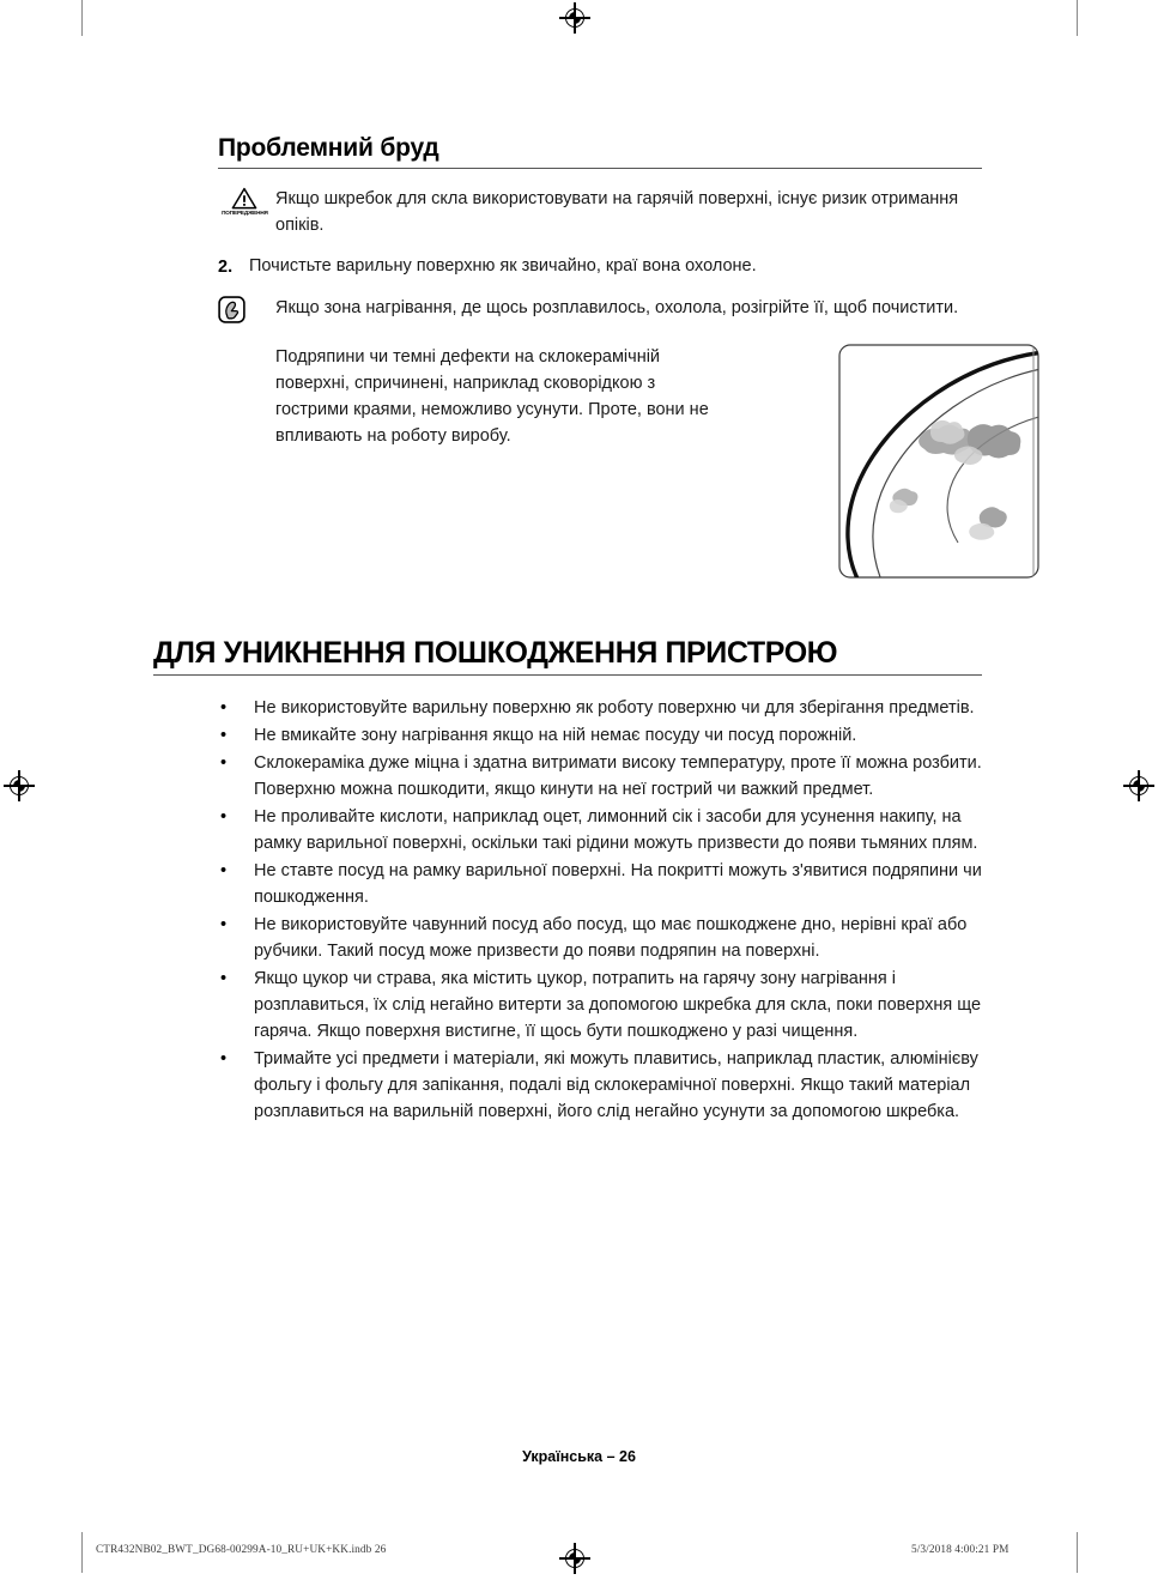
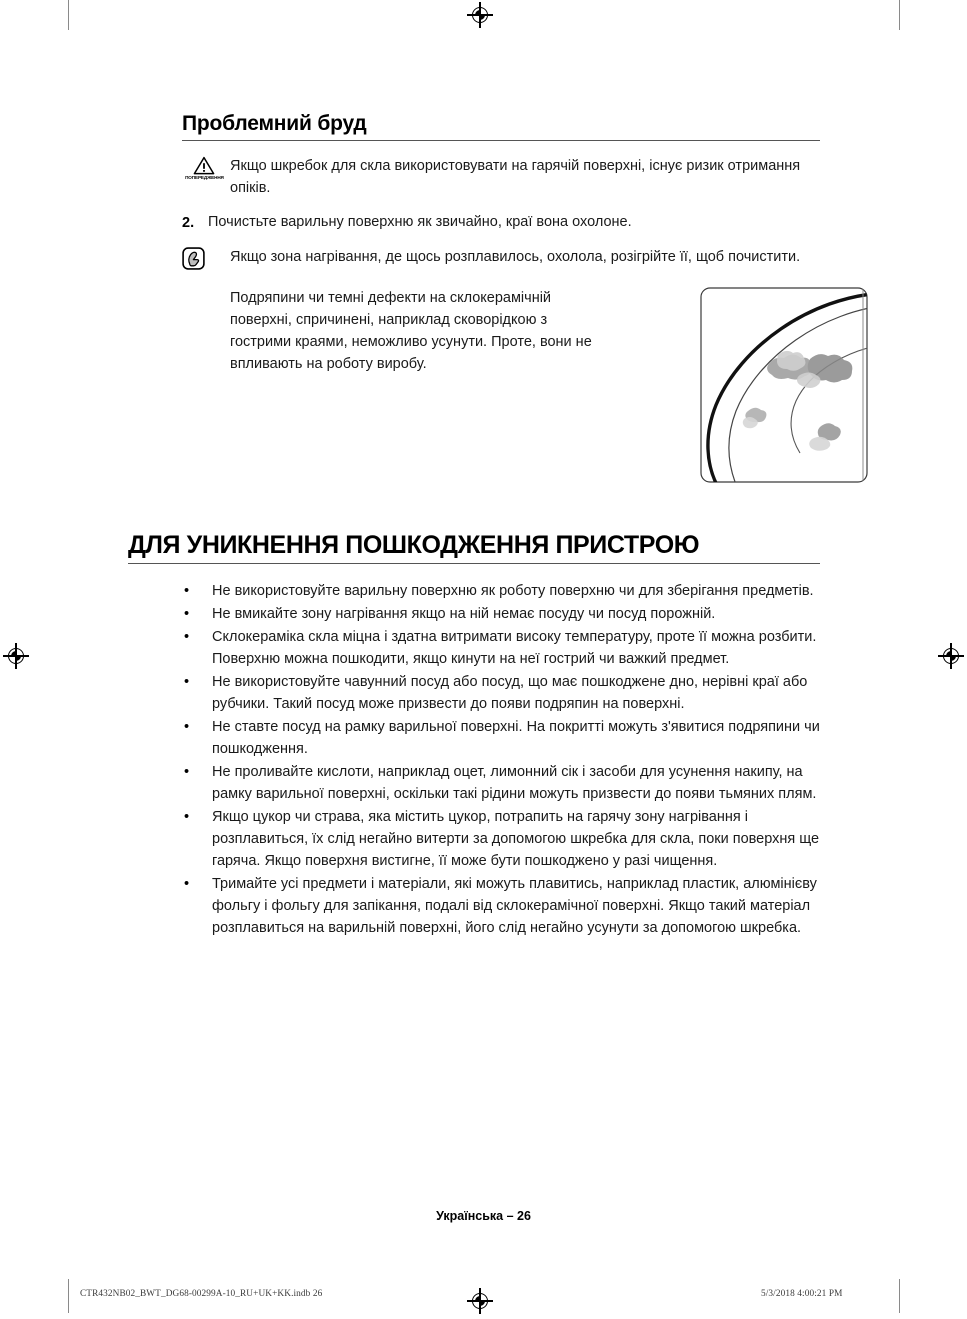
  Проблемний бруд
  Якщо шкребок для скла використовувати на гарячій поверхні, існує ризик отримання опіків.
  2.
  Почистьте варильну поверхню як звичайно, краї вона охолоне.
  Якщо зона нагрівання, де щось розплавилось, охолола, розігрійте її, щоб почистити.
  Подряпини чи темні дефекти на склокерамічній поверхні, спричинені, наприклад сковорідкою з гострими краями, неможливо усунути. Проте, вони не впливають на роботу виробу.
  ДЛЯ УНИКНЕННЯ ПОШКОДЖЕННЯ ПРИСТРОЮ
  •
  Не використовуйте варильну поверхню як роботу поверхню чи для зберігання предметів.
  •
  Не вмикайте зону нагрівання якщо на ній немає посуду чи посуд порожній.
  •
- Склокераміка дуже міцна і здатна витримати високу температуру, проте її можна розбити.
+ Склокераміка скла міцна і здатна витримати високу температуру, проте її можна розбити.
  Поверхню можна пошкодити, якщо кинути на неї гострий чи важкий предмет.
  •
- Не проливайте кислоти, наприклад оцет, лимонний сік і засоби для усунення накипу, на рамку варильної поверхні, оскільки такі рідини можуть призвести до появи тьмяних плям.
+ Не використовуйте чавунний посуд або посуд, що має пошкоджене дно, нерівні краї або рубчики. Такий посуд може призвести до появи подряпин на поверхні.
  •
  Не ставте посуд на рамку варильної поверхні. На покритті можуть з'явитися подряпини чи пошкодження.
  •
- Не використовуйте чавунний посуд або посуд, що має пошкоджене дно, нерівні краї або рубчики. Такий посуд може призвести до появи подряпин на поверхні.
+ Не проливайте кислоти, наприклад оцет, лимонний сік і засоби для усунення накипу, на рамку варильної поверхні, оскільки такі рідини можуть призвести до появи тьмяних плям.
  •
- Якщо цукор чи страва, яка містить цукор, потрапить на гарячу зону нагрівання і розплавиться, їх слід негайно витерти за допомогою шкребка для скла, поки поверхня ще гаряча. Якщо поверхня вистигне, її щось бути пошкоджено у разі чищення.
+ Якщо цукор чи страва, яка містить цукор, потрапить на гарячу зону нагрівання і розплавиться, їх слід негайно витерти за допомогою шкребка для скла, поки поверхня ще гаряча. Якщо поверхня вистигне, її може бути пошкоджено у разі чищення.
  •
  Тримайте усі предмети і матеріали, які можуть плавитись, наприклад пластик, алюмінієву фольгу і фольгу для запікання, подалі від склокерамічної поверхні. Якщо такий матеріал розплавиться на варильній поверхні, його слід негайно усунути за допомогою шкребка.
  Українська – 26
  CTR432NB02_BWT_DG68-00299A-10_RU+UK+KK.indb 26
  5/3/2018 4:00:21 PM
